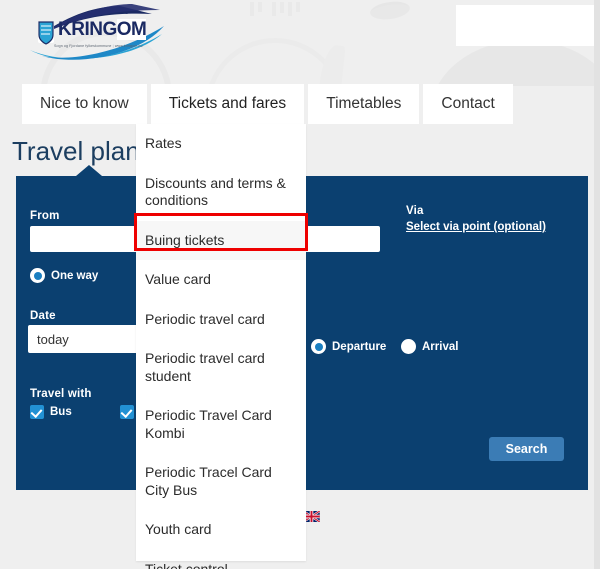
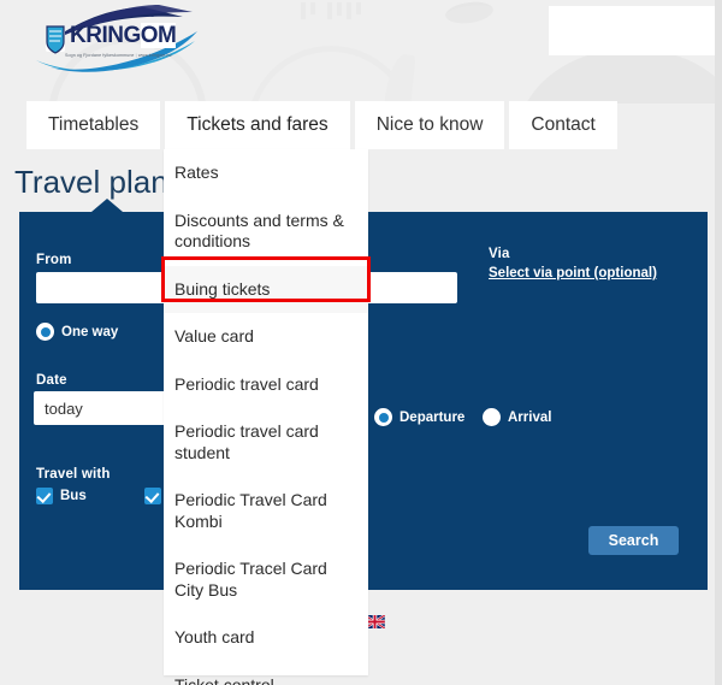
  KRINGOM
- Nice to know
+ Timetables
  Tickets and fares
- Timetables
+ Nice to know
  Contact
  Travel plan
  From
  Via
  Select via point (optional)
  One way
  Date
  today
  Departure
  Arrival
  Travel with
  Bus
  Search
  Rates
  Discounts and terms & conditions
  Buing tickets
  Value card
  Periodic travel card
  Periodic travel card student
  Periodic Travel Card Kombi
  Periodic Tracel Card City Bus
  Youth card
